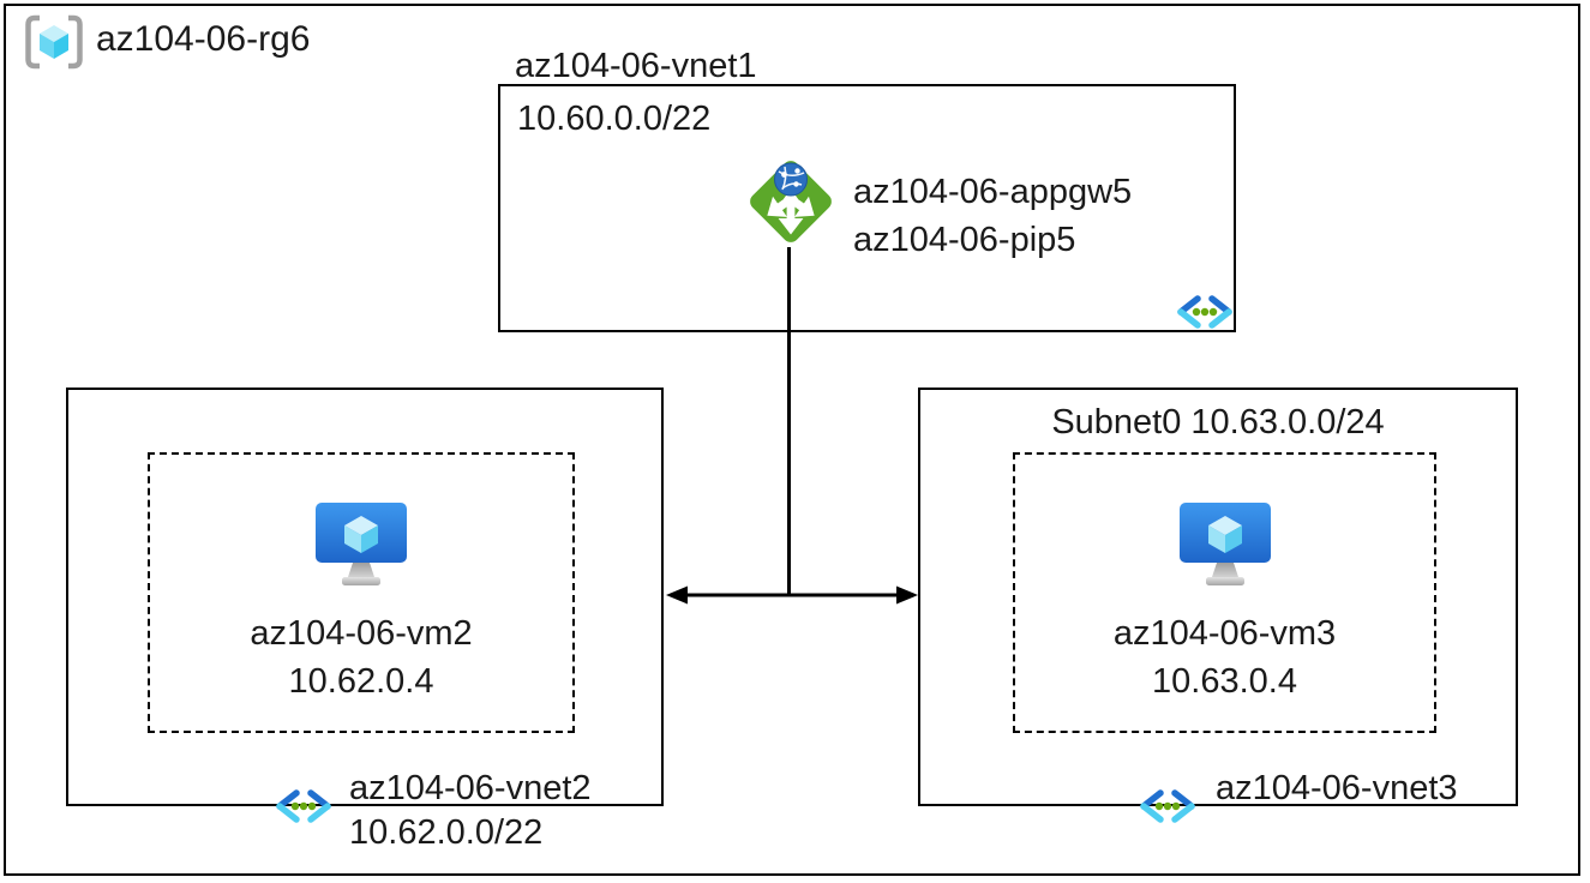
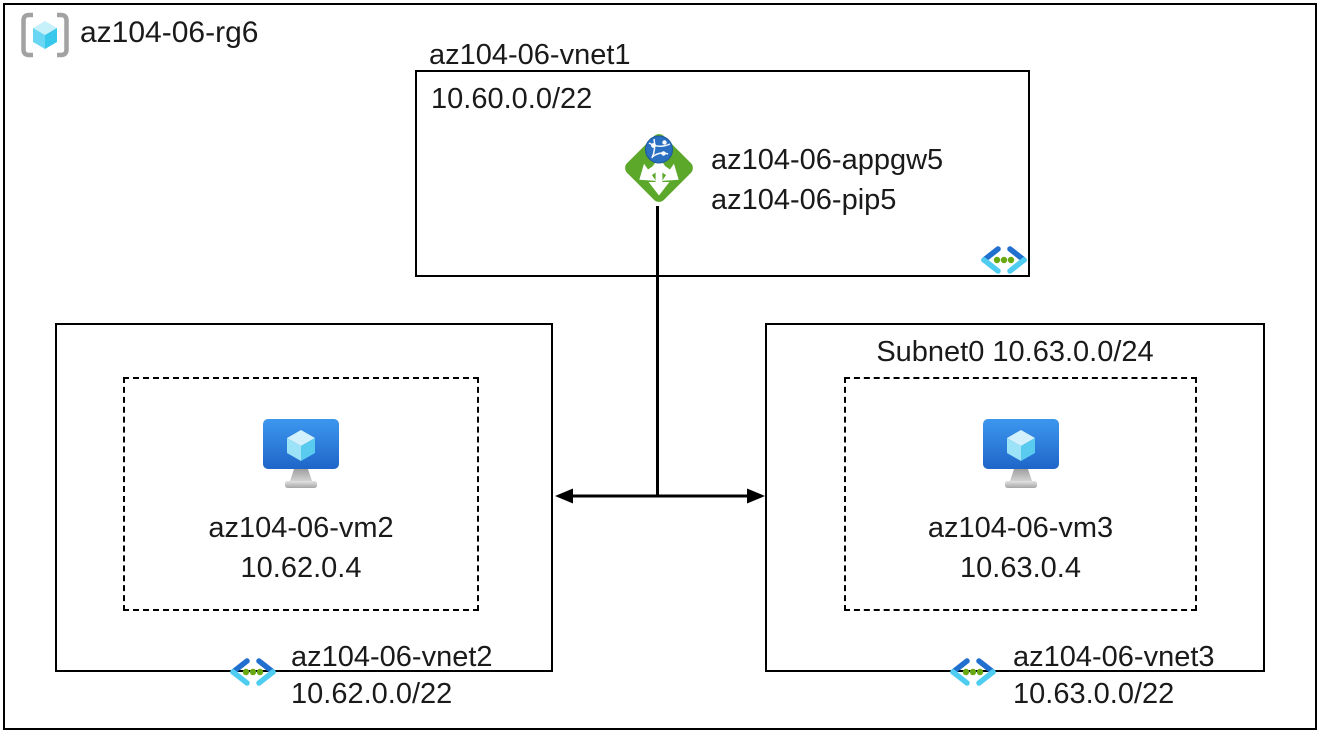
  az104-06-rg6
  az104-06-vnet1
  10.60.0.0/22
  az104-06-appgw5
  az104-06-pip5
  az104-06-vm2
  10.62.0.4
  az104-06-vnet2
  10.62.0.0/22
  Subnet0 10.63.0.0/24
  az104-06-vm3
  10.63.0.4
  az104-06-vnet3
+ 10.63.0.0/22
